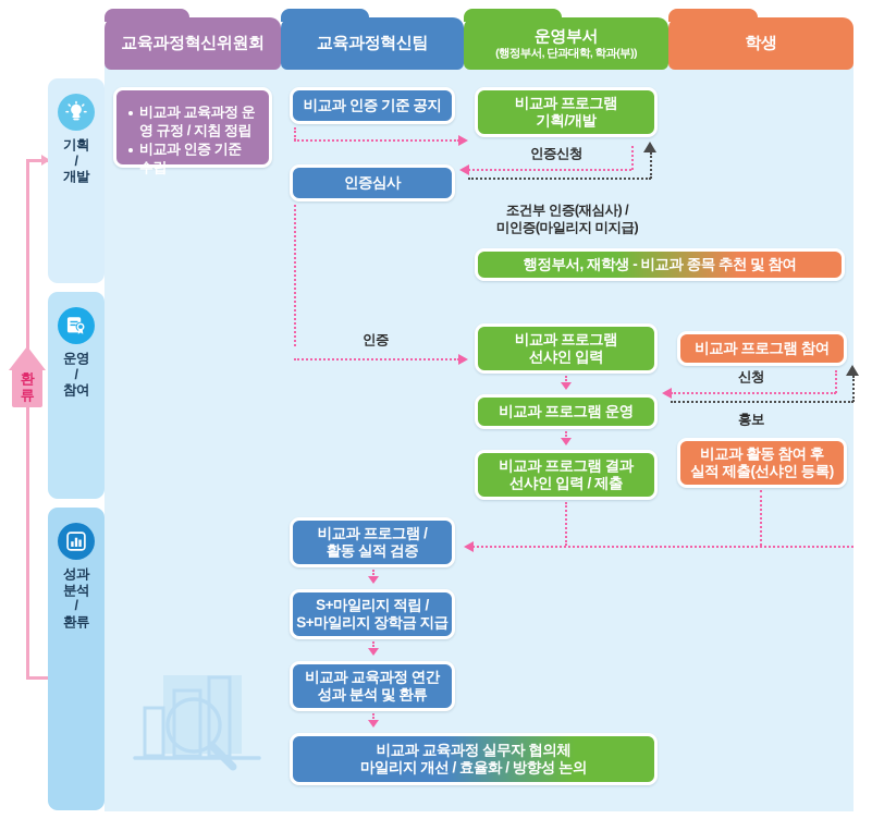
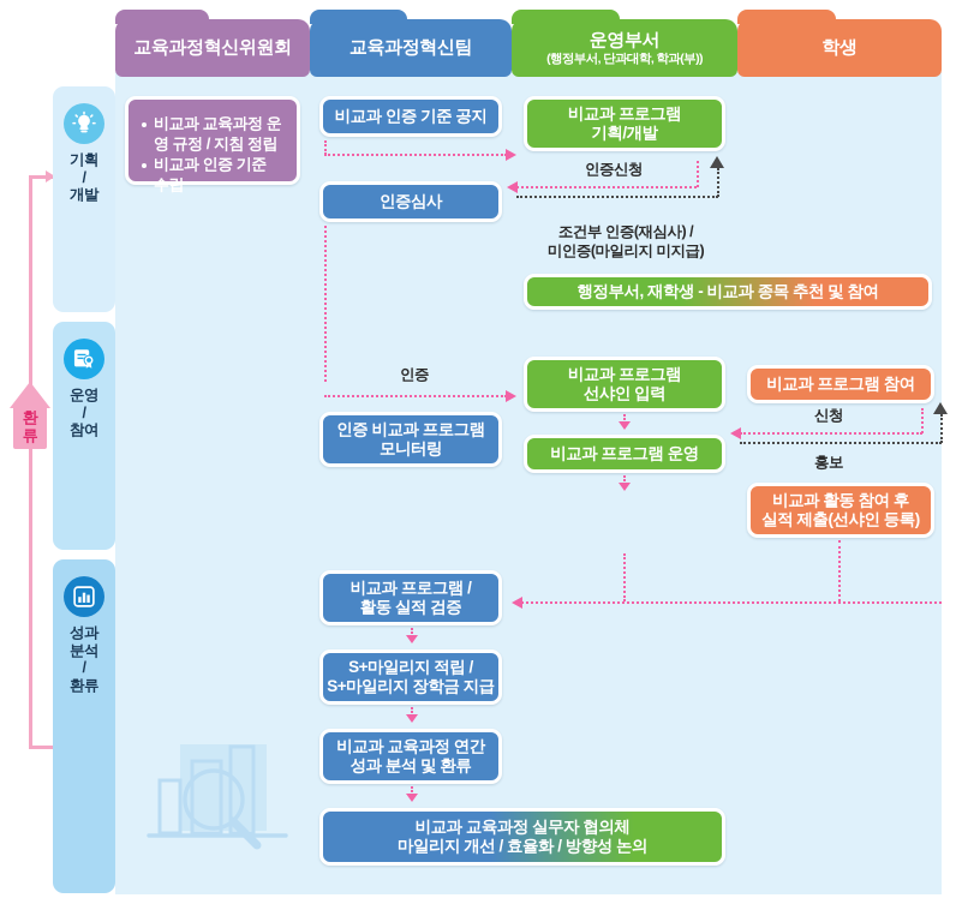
  교육과정혁신위원회
  교육과정혁신팀
  운영부서
  (행정부서, 단과대학, 학과(부))
  학생
  기획
  /
  개발
  운영
  /
  참여
  성과
  분석
  /
  환류
  환
  류
  비교과 교육과정 운영 규정 / 지침 정립
  비교과 인증 기준 수립
  비교과 인증 기준 공지
  인증심사
  비교과 프로그램
  기획/개발
  인증신청
  조건부 인증(재심사) /
  미인증(마일리지 미지급)
  행정부서, 재학생 - 비교과 종목 추천 및 참여
  인증
+ 인증 비교과 프로그램
+ 모니터링
  비교과 프로그램
  선샤인 입력
  비교과 프로그램 운영
- 비교과 프로그램 결과
- 선샤인 입력 / 제출
  비교과 프로그램 참여
  신청
  홍보
  비교과 활동 참여 후
  실적 제출(선샤인 등록)
  비교과 프로그램 /
  활동 실적 검증
  S+마일리지 적립 /
  S+마일리지 장학금 지급
  비교과 교육과정 연간
  성과 분석 및 환류
  비교과 교육과정 실무자 협의체
  마일리지 개선 / 효율화 / 방향성 논의
